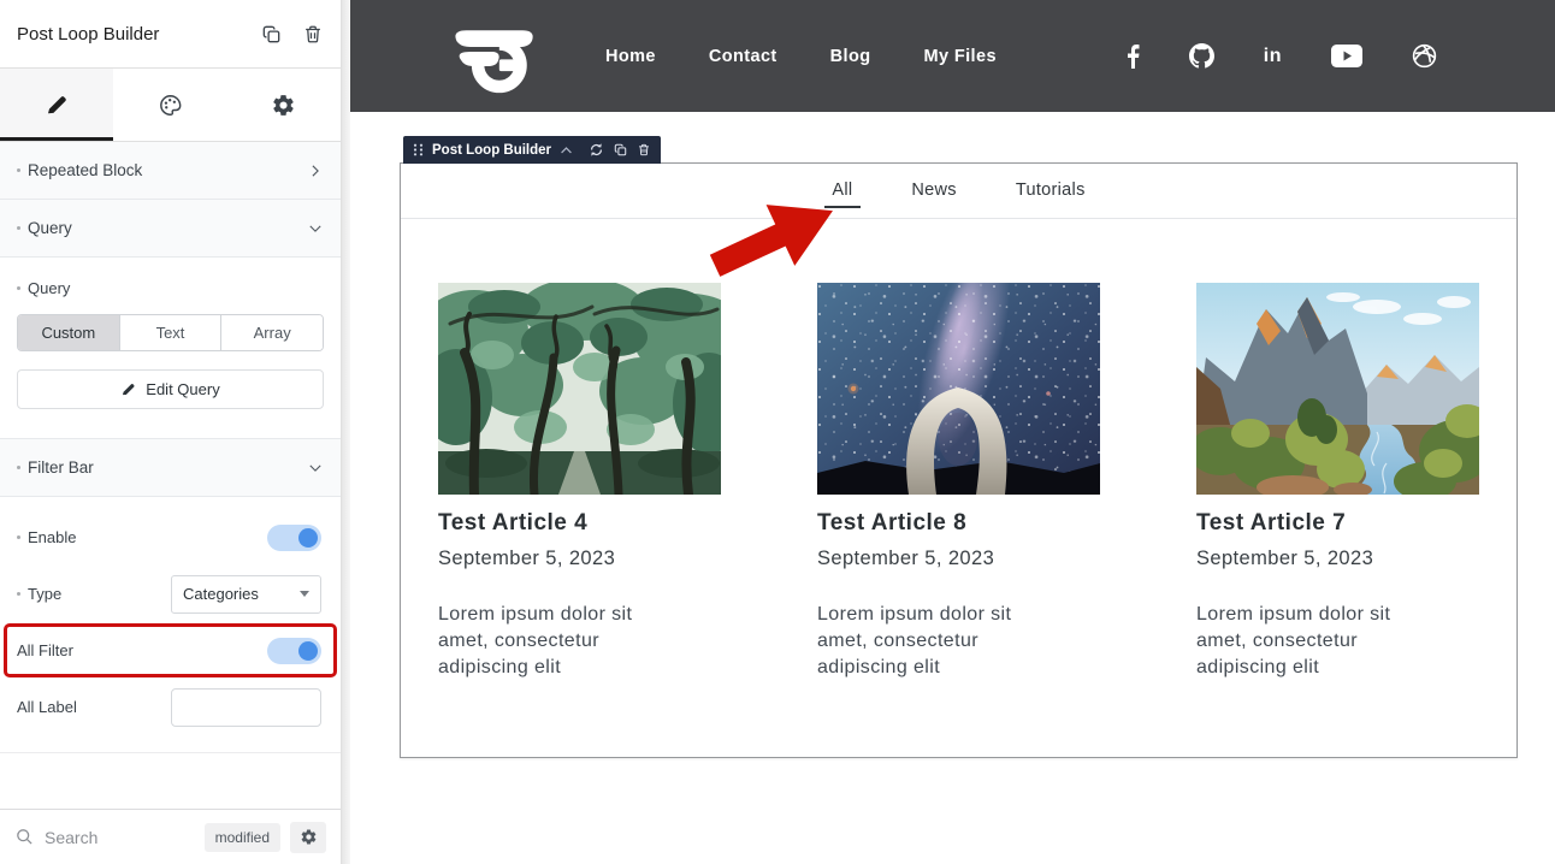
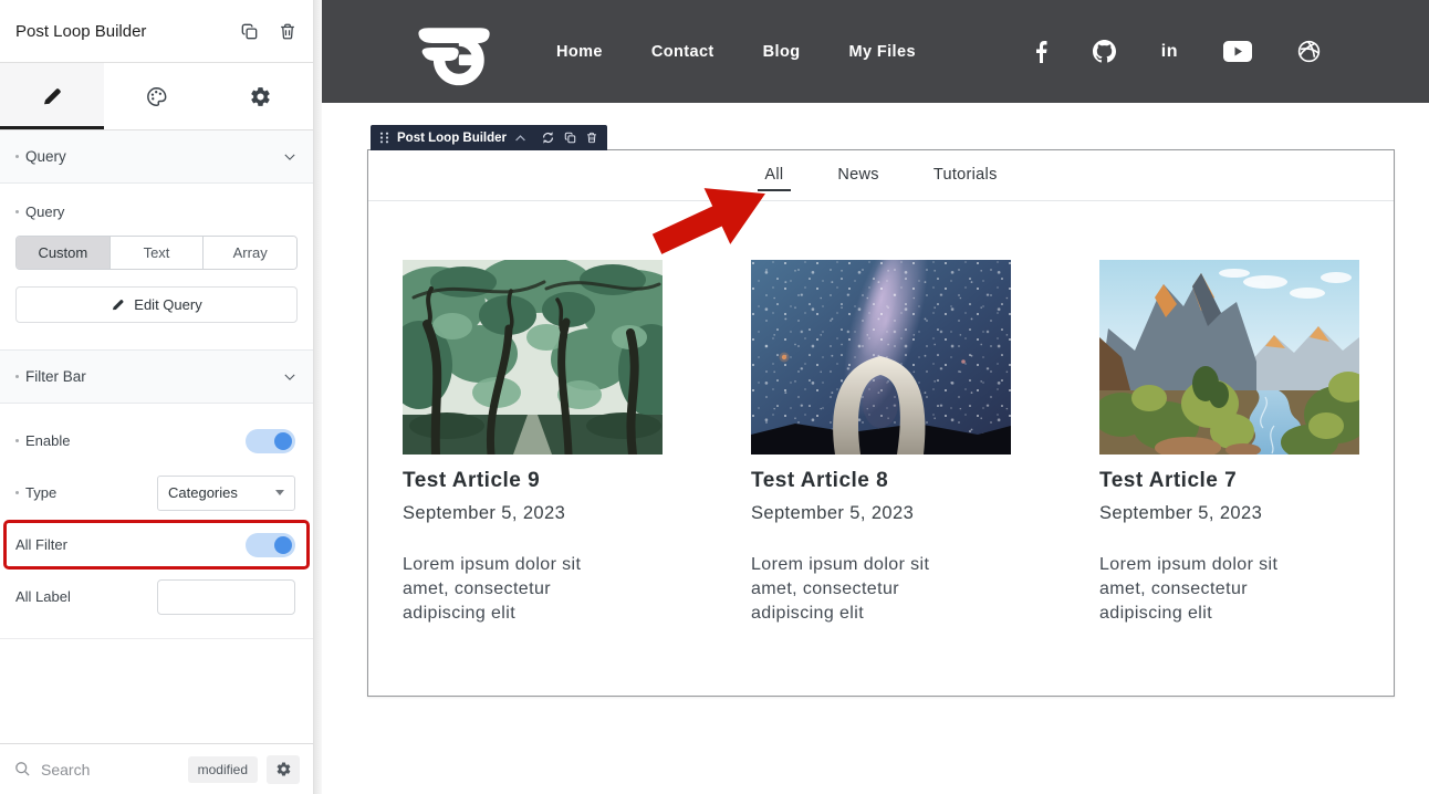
  Post Loop Builder
- Repeated Block
  Query
  Query
  Custom
  Text
  Array
  Edit Query
  Filter Bar
  Enable
  Type
  Categories
  All Filter
  All Label
  Search
  modified
  Home
  Contact
  Blog
  My Files
  in
  Post Loop Builder
  All
  News
  Tutorials
- Test Article 4
+ Test Article 9
  September 5, 2023
  Lorem ipsum dolor sit amet, consectetur adipiscing elit
  Test Article 8
  September 5, 2023
  Lorem ipsum dolor sit amet, consectetur adipiscing elit
  Test Article 7
  September 5, 2023
  Lorem ipsum dolor sit amet, consectetur adipiscing elit
